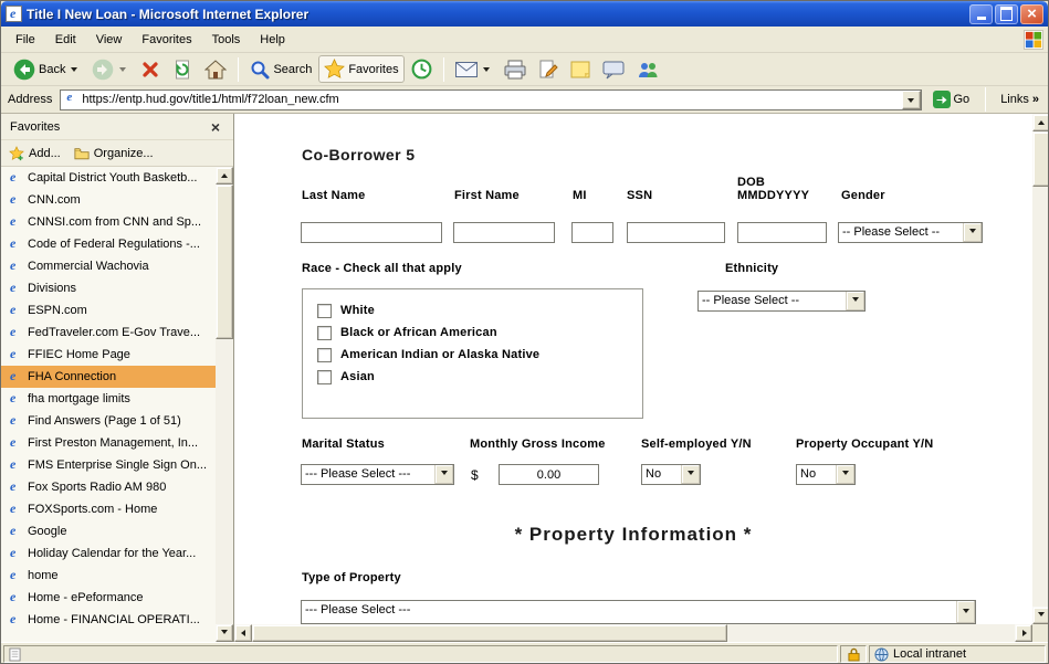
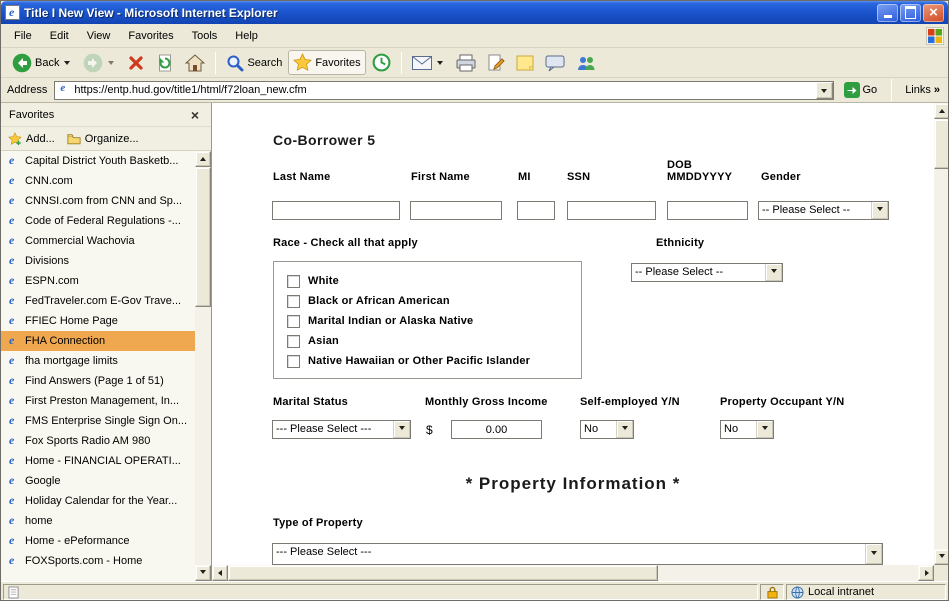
- Title I New Loan - Microsoft Internet Explorer
+ Title I New View - Microsoft Internet Explorer
  File
  Edit
  View
  Favorites
  Tools
  Help
  Back
  Search
  Favorites
  Address
  https://entp.hud.gov/title1/html/f72loan_new.cfm
  Go
  Links
  »
  Favorites
  Add...
  Organize...
  Capital District Youth Basketb...
  CNN.com
  CNNSI.com from CNN and Sp...
  Code of Federal Regulations -...
  Commercial Wachovia
  Divisions
  ESPN.com
  FedTraveler.com E-Gov Trave...
  FFIEC Home Page
  FHA Connection
  fha mortgage limits
  Find Answers (Page 1 of 51)
  First Preston Management, In...
  FMS Enterprise Single Sign On...
  Fox Sports Radio AM 980
- FOXSports.com - Home
+ Home - FINANCIAL OPERATI...
  Google
  Holiday Calendar for the Year...
  home
  Home - ePeformance
- Home - FINANCIAL OPERATI...
+ FOXSports.com - Home
  Co-Borrower 5
  Last Name
  First Name
  MI
  SSN
  DOB
  MMDDYYYY
  Gender
  -- Please Select --
  Race - Check all that apply
  Ethnicity
  White
  Black or African American
- American Indian or Alaska Native
+ Marital Indian or Alaska Native
  Asian
+ Native Hawaiian or Other Pacific Islander
  -- Please Select --
  Marital Status
  Monthly Gross Income
  Self-employed Y/N
  Property Occupant Y/N
  --- Please Select ---
  $
  0.00
  No
  No
  * Property Information *
  Type of Property
  --- Please Select ---
  Local intranet
